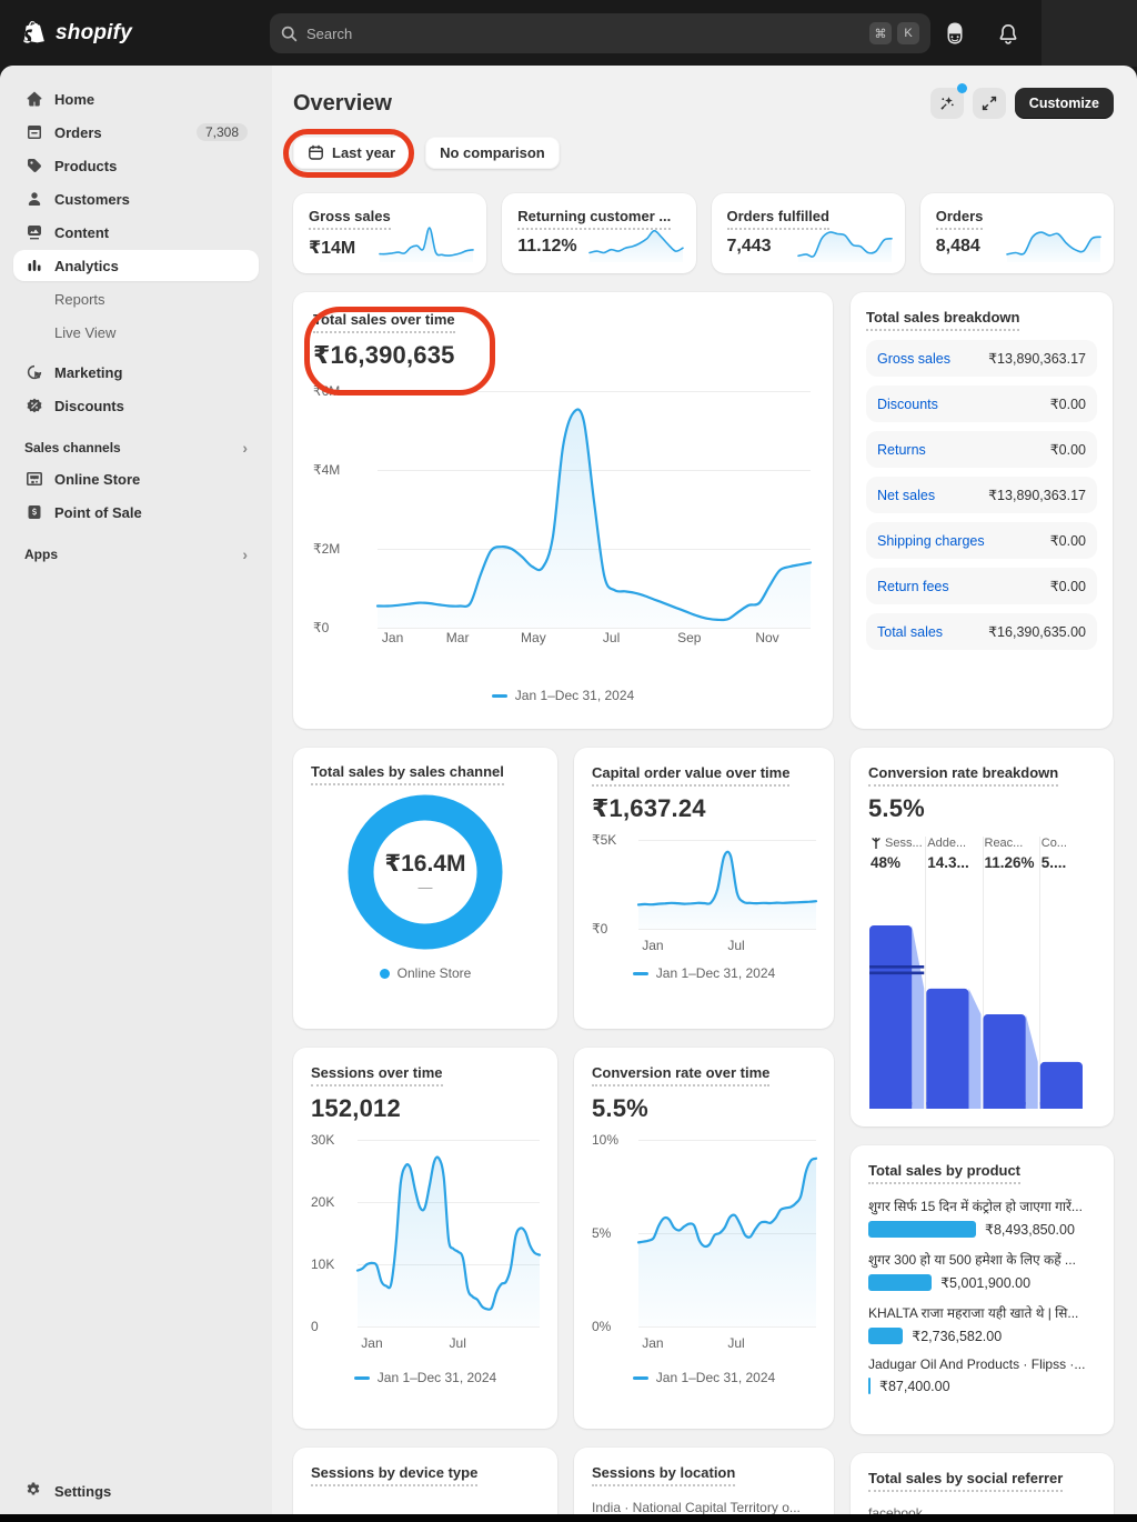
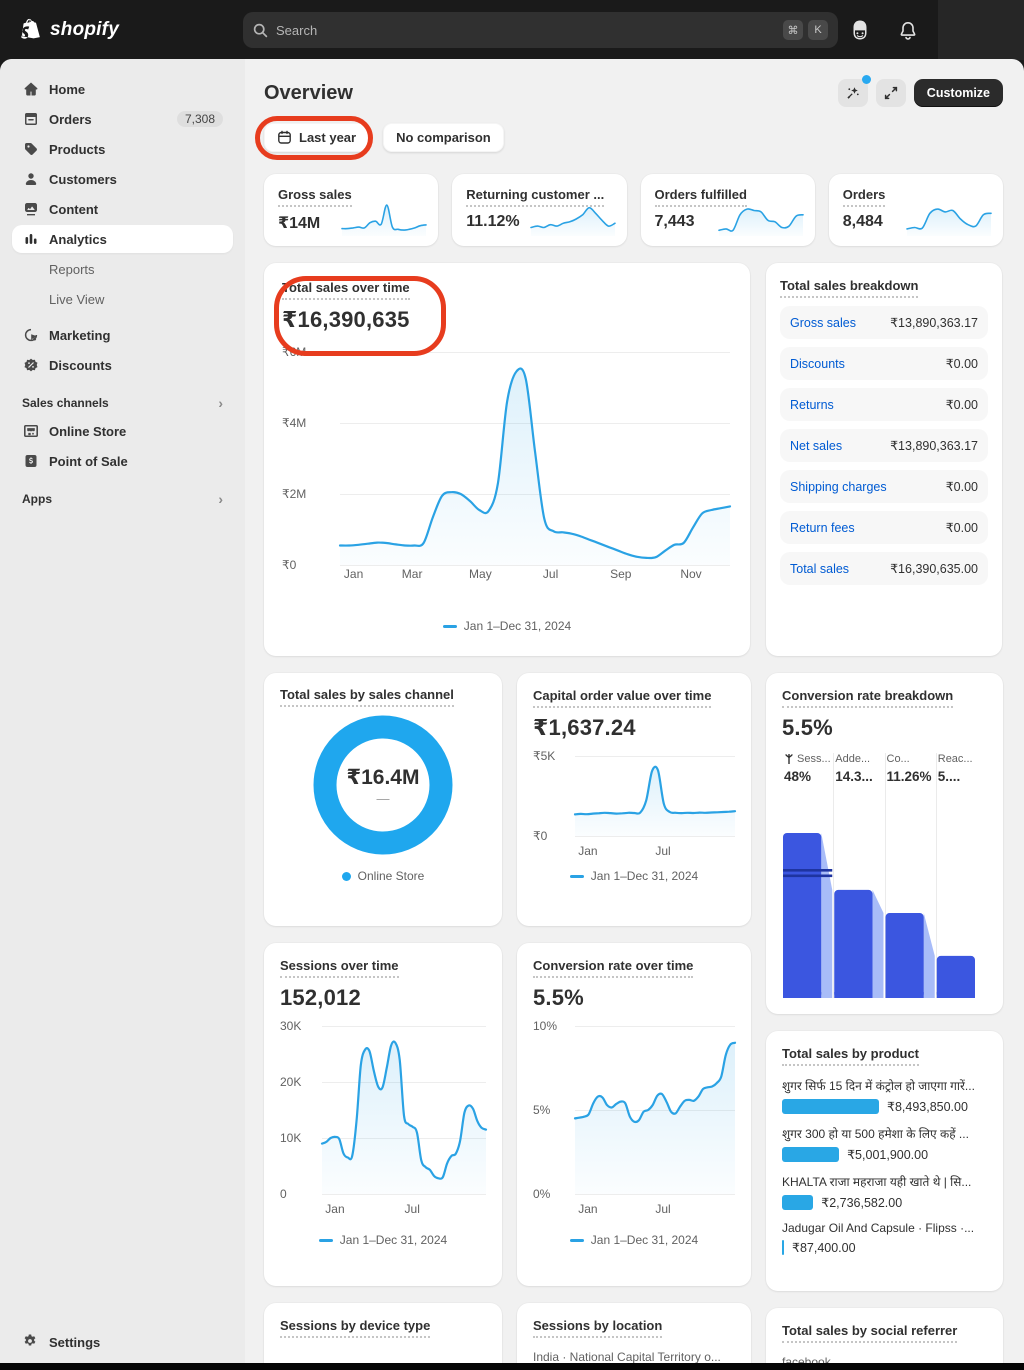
  shopify
  Search
  ⌘
  K
  Home
  Orders
  7,308
  Products
  Customers
  Content
  Analytics
  Reports
  Live View
  Marketing
  Discounts
  Sales channels
  ›
  Online Store
  Point of Sale
  Apps
  ›
  Settings
  Overview
  Customize
  Last year
  No comparison
  Gross sales
  ₹14M
  Returning customer ...
  11.12%
  Orders fulfilled
  7,443
  Orders
  8,484
  Total sales over time
  ₹16,390,635
  ₹6M
  ₹4M
  ₹2M
  ₹0
  Jan
  Mar
  May
  Jul
  Sep
  Nov
  Jan 1–Dec 31, 2024
  Total sales breakdown
  Gross sales
  ₹13,890,363.17
  Discounts
  ₹0.00
  Returns
  ₹0.00
  Net sales
  ₹13,890,363.17
  Shipping charges
  ₹0.00
  Return fees
  ₹0.00
  Total sales
  ₹16,390,635.00
  Total sales by sales channel
  ₹16.4M
  —
  Online Store
  Sessions over time
  152,012
  30K
  20K
  10K
  0
  Jan
  Jul
  Jan 1–Dec 31, 2024
  Sessions by device type
  Capital order value over time
  ₹1,637.24
  ₹5K
  ₹0
  Jan
  Jul
  Jan 1–Dec 31, 2024
  Conversion rate over time
  5.5%
  10%
  5%
  0%
  Jan
  Jul
  Jan 1–Dec 31, 2024
  Sessions by location
  India · National Capital Territory o...
  Conversion rate breakdown
  5.5%
  Sess...
  48%
  Adde...
  14.3...
- Reac...
+ Co...
  11.26%
- Co...
+ Reac...
  5....
  Total sales by product
  शुगर सिर्फ 15 दिन में कंट्रोल हो जाएगा गारें...
  ₹8,493,850.00
  शुगर 300 हो या 500 हमेशा के लिए कहें ...
  ₹5,001,900.00
  KHALTA राजा महराजा यही खाते थे | सि...
  ₹2,736,582.00
- Jadugar Oil And Products · Flipss ·...
+ Jadugar Oil And Capsule · Flipss ·...
  ₹87,400.00
  Total sales by social referrer
